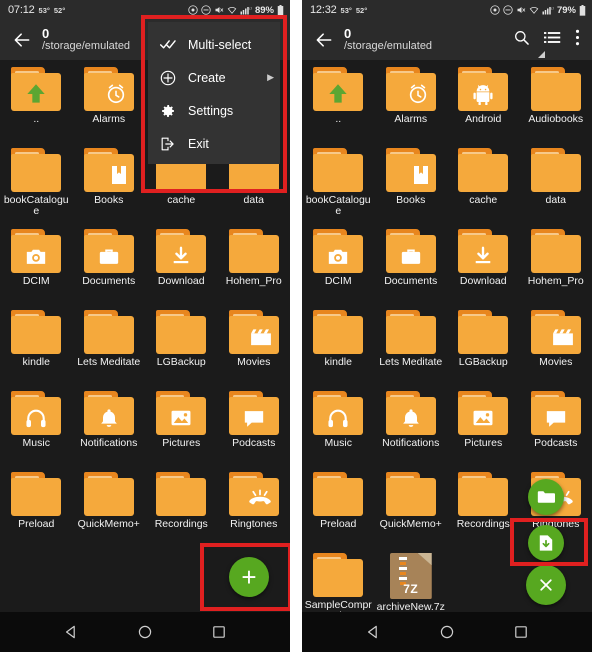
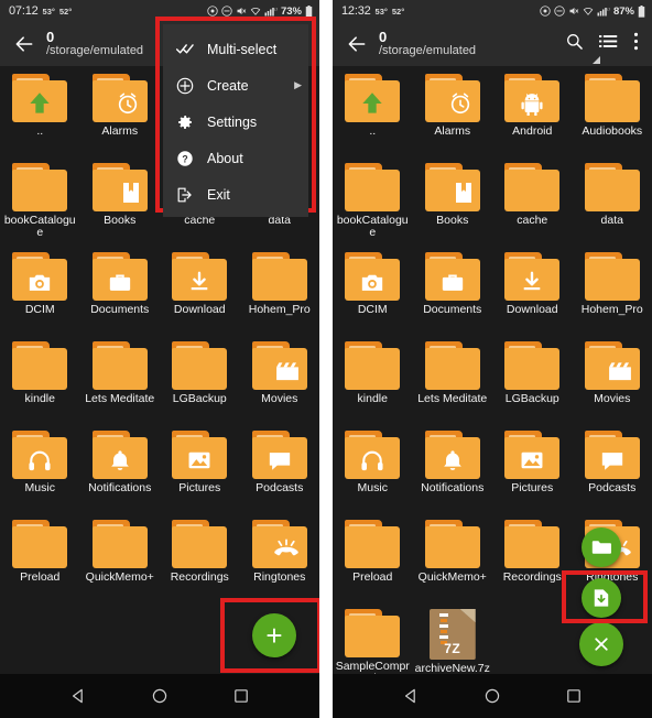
  07:12
  53°
  52°
- 89%
+ 73%
  0
  /storage/emulated
  ..
  Alarms
  bookCatalogue
  Books
  cache
  data
  DCIM
  Documents
  Download
  Hohem_Pro
  kindle
  Lets Meditate
  LGBackup
  Movies
  Music
  Notifications
  Pictures
  Podcasts
  Preload
  QuickMemo+
  Recordings
  Ringtones
  Multi-select
  Create
  ▶
  Settings
+ ?
+ About
  Exit
  12:32
  53°
  52°
- 79%
+ 87%
  0
  /storage/emulated
  ..
  Alarms
  Android
  Audiobooks
  bookCatalogue
  Books
  cache
  data
  DCIM
  Documents
  Download
  Hohem_Pro
  kindle
  Lets Meditate
  LGBackup
  Movies
  Music
  Notifications
  Pictures
  Podcasts
  Preload
  QuickMemo+
  Recordings
  Ringtones
  7Z
  archiveNew.7z
